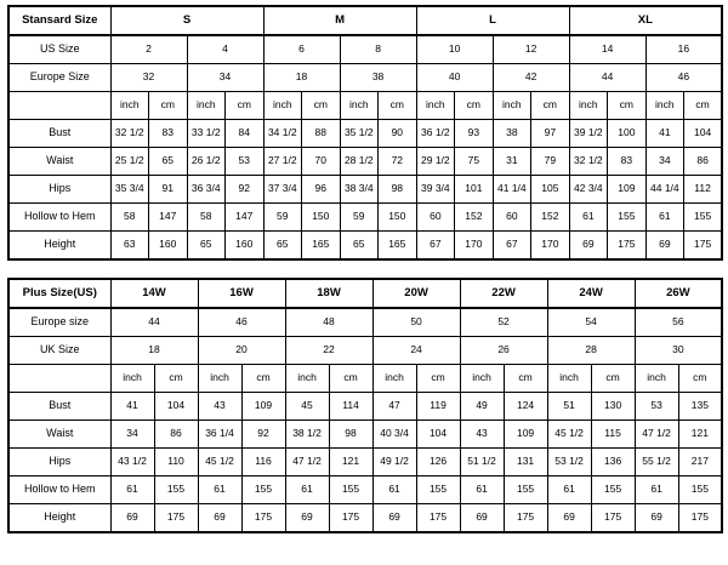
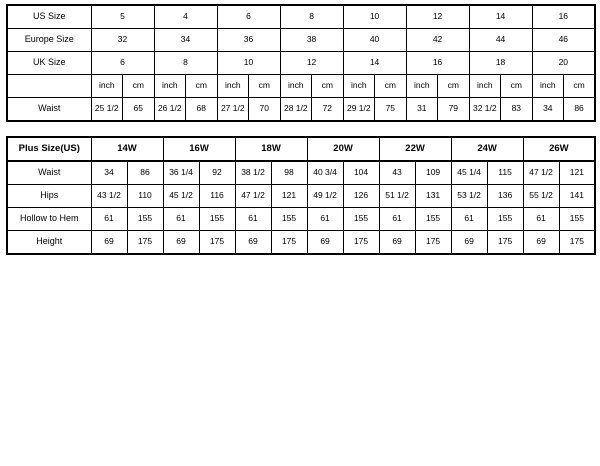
- Stansard Size	S	M	L	XL
- US Size	2	4	6	8	10	12	14	16
+ US Size	5	4	6	8	10	12	14	16
- Europe Size	32	34	18	38	40	42	44	46
+ Europe Size	32	34	36	38	40	42	44	46
+ UK Size	6	8	10	12	14	16	18	20
  	inch	cm	inch	cm	inch	cm	inch	cm	inch	cm	inch	cm	inch	cm	inch	cm
- Bust	32 1/2	83	33 1/2	84	34 1/2	88	35 1/2	90	36 1/2	93	38	97	39 1/2	100	41	104
- Waist	25 1/2	65	26 1/2	53	27 1/2	70	28 1/2	72	29 1/2	75	31	79	32 1/2	83	34	86
+ Waist	25 1/2	65	26 1/2	68	27 1/2	70	28 1/2	72	29 1/2	75	31	79	32 1/2	83	34	86
- Hips	35 3/4	91	36 3/4	92	37 3/4	96	38 3/4	98	39 3/4	101	41 1/4	105	42 3/4	109	44 1/4	112
- Hollow to Hem	58	147	58	147	59	150	59	150	60	152	60	152	61	155	61	155
- Height	63	160	65	160	65	165	65	165	67	170	67	170	69	175	69	175
  Plus Size(US)	14W	16W	18W	20W	22W	24W	26W
- Europe size	44	46	48	50	52	54	56
- UK Size	18	20	22	24	26	28	30
- 	inch	cm	inch	cm	inch	cm	inch	cm	inch	cm	inch	cm	inch	cm
- Bust	41	104	43	109	45	114	47	119	49	124	51	130	53	135
- Waist	34	86	36 1/4	92	38 1/2	98	40 3/4	104	43	109	45 1/2	115	47 1/2	121
+ Waist	34	86	36 1/4	92	38 1/2	98	40 3/4	104	43	109	45 1/4	115	47 1/2	121
- Hips	43 1/2	110	45 1/2	116	47 1/2	121	49 1/2	126	51 1/2	131	53 1/2	136	55 1/2	217
+ Hips	43 1/2	110	45 1/2	116	47 1/2	121	49 1/2	126	51 1/2	131	53 1/2	136	55 1/2	141
  Hollow to Hem	61	155	61	155	61	155	61	155	61	155	61	155	61	155
  Height	69	175	69	175	69	175	69	175	69	175	69	175	69	175
